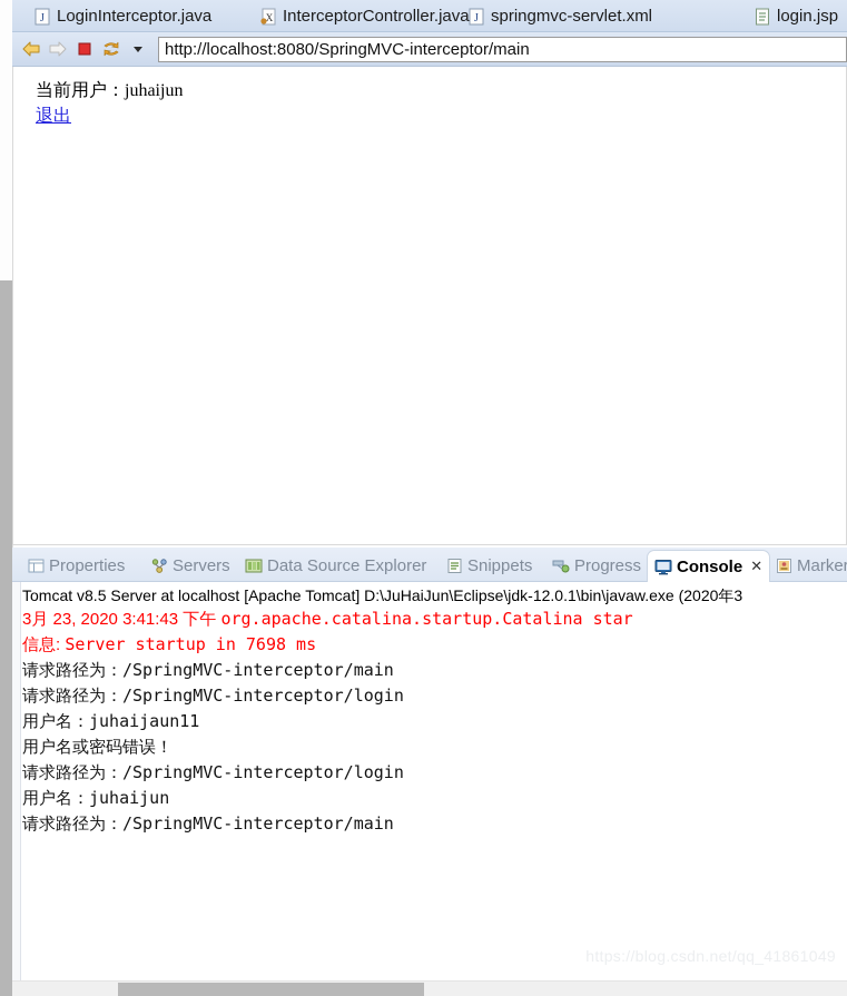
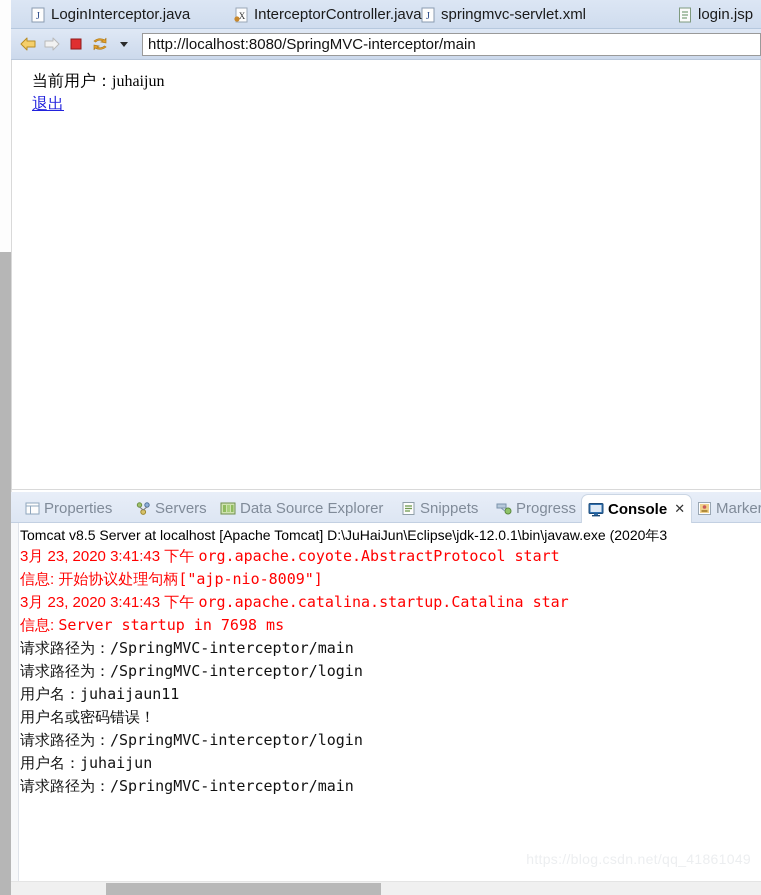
  J
  LoginInterceptor.java
  X
  InterceptorController.java
  J
  springmvc-servlet.xml
  login.jsp
  http://localhost:8080/SpringMVC-interceptor/main
  当前用户：juhaijun
  退出
  Properties
  Servers
  Data Source Explorer
  Snippets
  Progress
  Console
  ✕
  Marker
  Tomcat v8.5 Server at localhost [Apache Tomcat] D:\JuHaiJun\Eclipse\jdk-12.0.1\bin\javaw.exe (2020年3
+ 3月 23, 2020 3:41:43 下午 org.apache.coyote.AbstractProtocol start
+ 信息: 开始协议处理句柄["ajp-nio-8009"]
  3月 23, 2020 3:41:43 下午 org.apache.catalina.startup.Catalina star
  信息: Server startup in 7698 ms
  请求路径为：/SpringMVC-interceptor/main
  请求路径为：/SpringMVC-interceptor/login
  用户名：juhaijaun11
  用户名或密码错误！
  请求路径为：/SpringMVC-interceptor/login
  用户名：juhaijun
  请求路径为：/SpringMVC-interceptor/main
